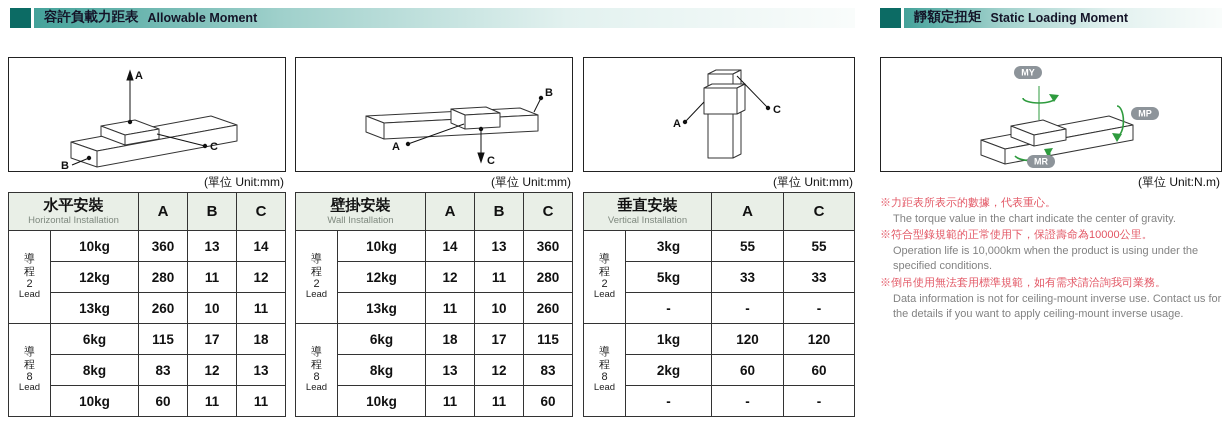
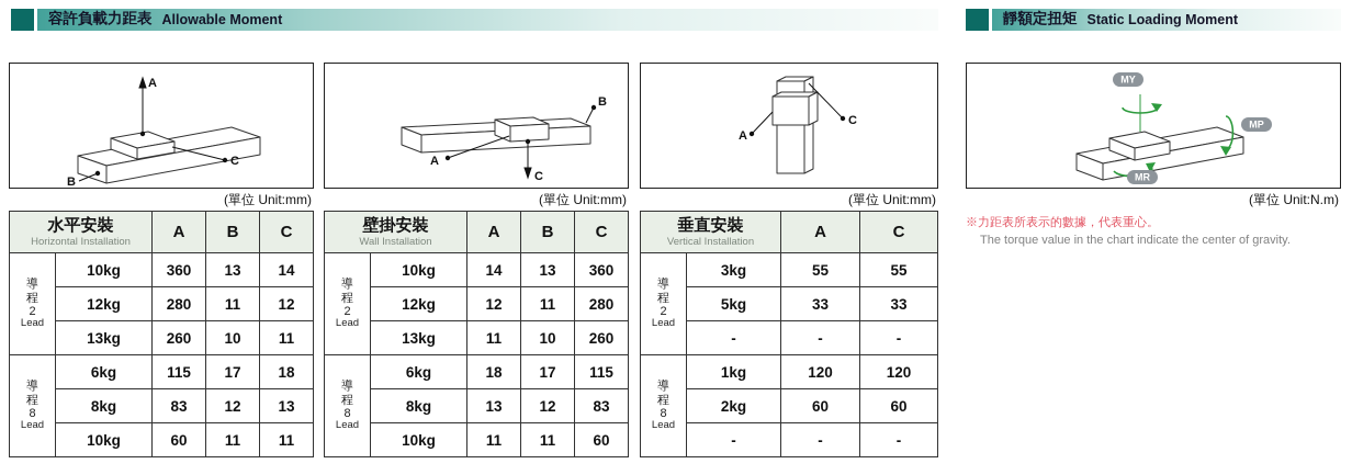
  容許負載力距表
  Allowable Moment
  靜額定扭矩
  Static Loading Moment
  A
  C
  B
  (單位 Unit:mm)
  水平安裝 Horizontal Installation	A	B	C
  導程 2 Lead	10kg	360	13	14
  12kg	280	11	12
  13kg	260	10	11
  導程 8 Lead	6kg	115	17	18
  8kg	83	12	13
  10kg	60	11	11
  A
  B
  C
  (單位 Unit:mm)
  壁掛安裝 Wall Installation	A	B	C
  導程 2 Lead	10kg	14	13	360
  12kg	12	11	280
  13kg	11	10	260
  導程 8 Lead	6kg	18	17	115
  8kg	13	12	83
  10kg	11	11	60
  C
  A
  (單位 Unit:mm)
  垂直安裝 Vertical Installation	A	C
  導程 2 Lead	3kg	55	55
  5kg	33	33
  -	-	-
  導程 8 Lead	1kg	120	120
  2kg	60	60
  -	-	-
  MY
  MP
  MR
  (單位 Unit:N.m)
  ※力距表所表示的數據，代表重心。
  The torque value in the chart indicate the center of gravity.
- ※符合型錄規範的正常使用下，保證壽命為10000公里。
- Operation life is 10,000km when the product is using under the specified conditions.
- ※倒吊使用無法套用標準規範，如有需求請洽詢我司業務。
- Data information is not for ceiling-mount inverse use. Contact us for the details if you want to apply ceiling-mount inverse usage.
